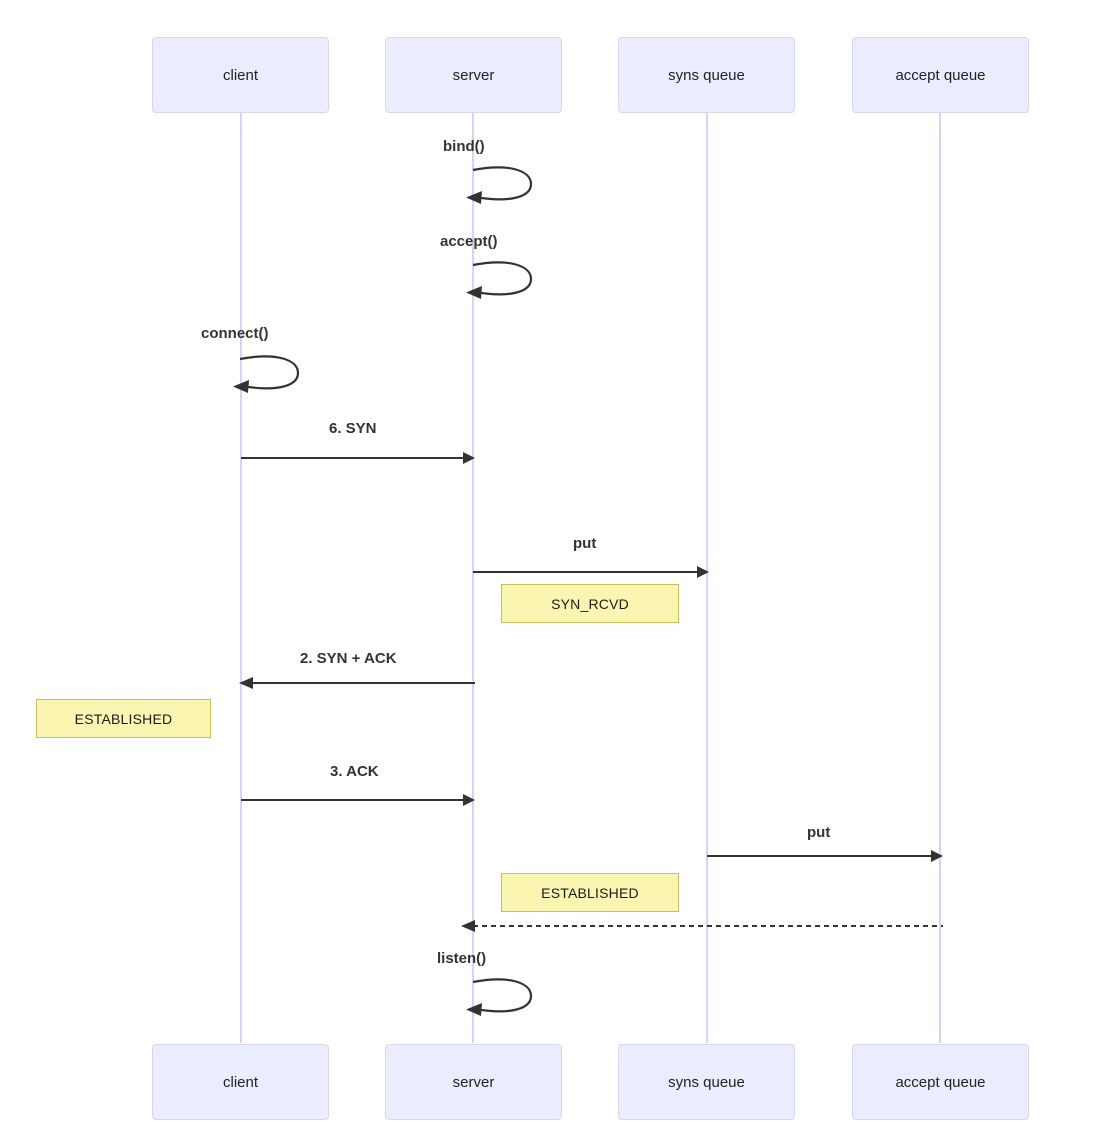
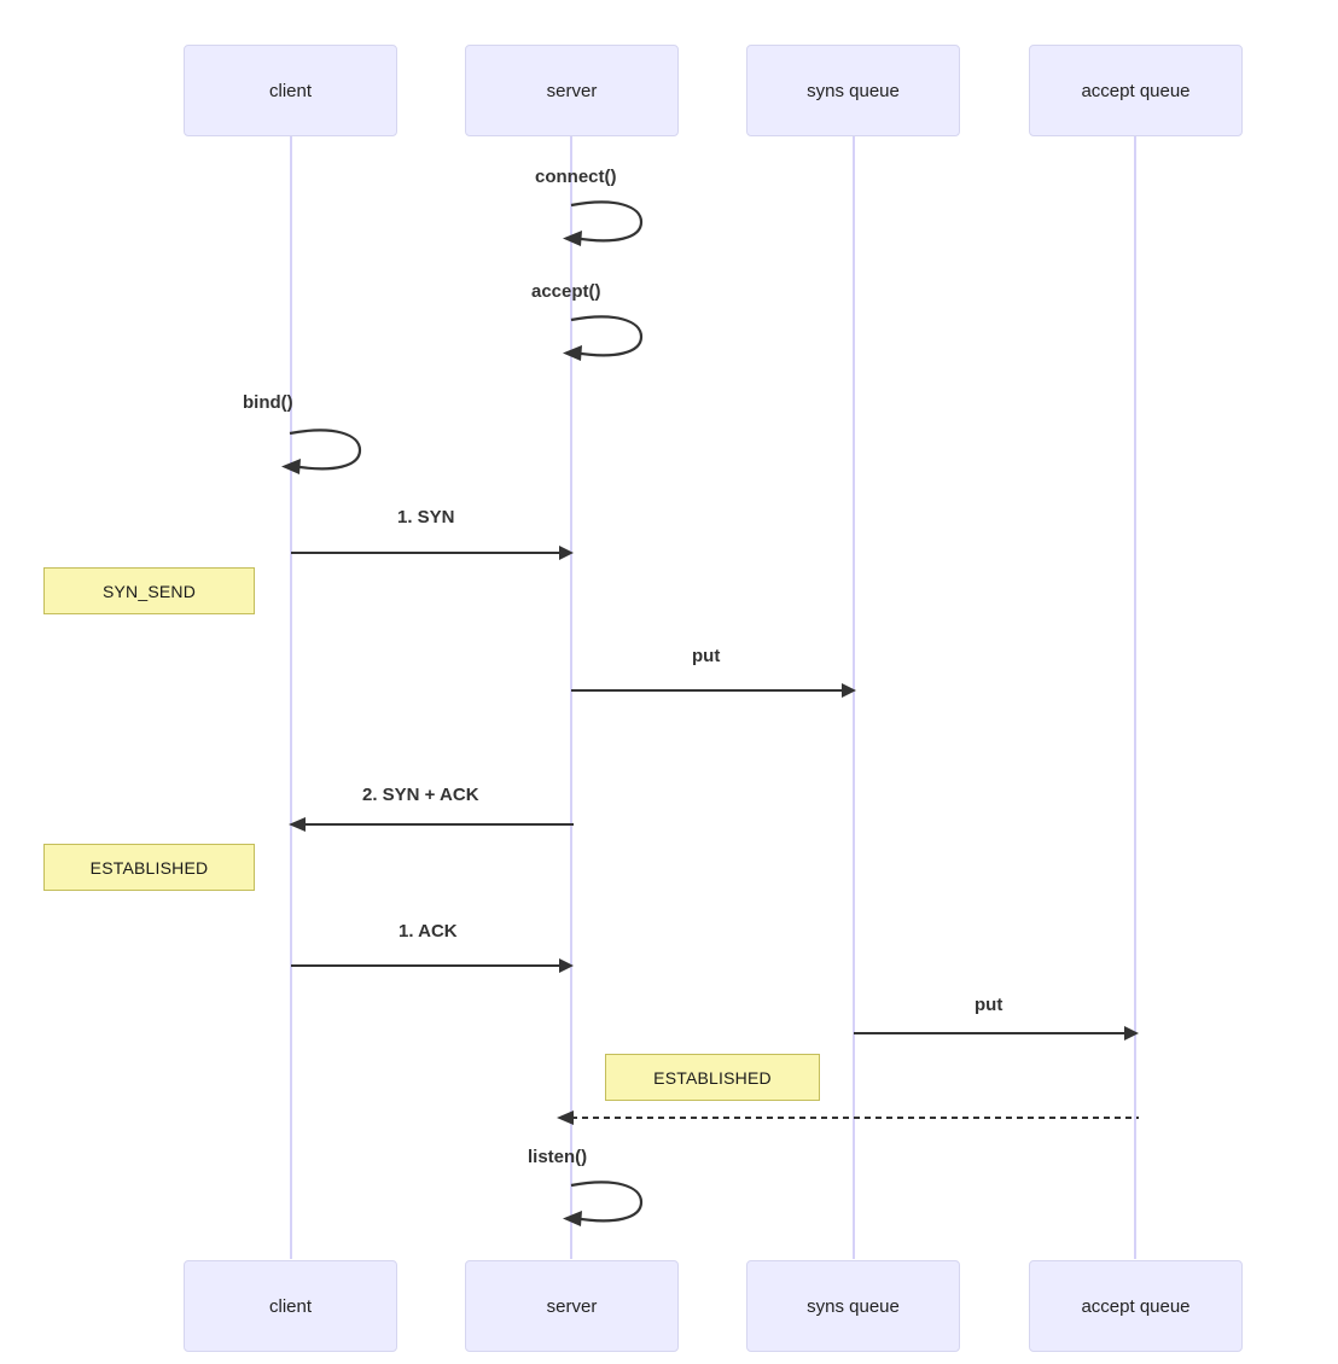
  client
  server
  syns queue
  accept queue
- bind()
+ connect()
  accept()
- connect()
+ bind()
- 6. SYN
+ 1. SYN
+ SYN_SEND
  put
- SYN_RCVD
  2. SYN + ACK
  ESTABLISHED
- 3. ACK
+ 1. ACK
  put
  ESTABLISHED
  listen()
  client
  server
  syns queue
  accept queue
